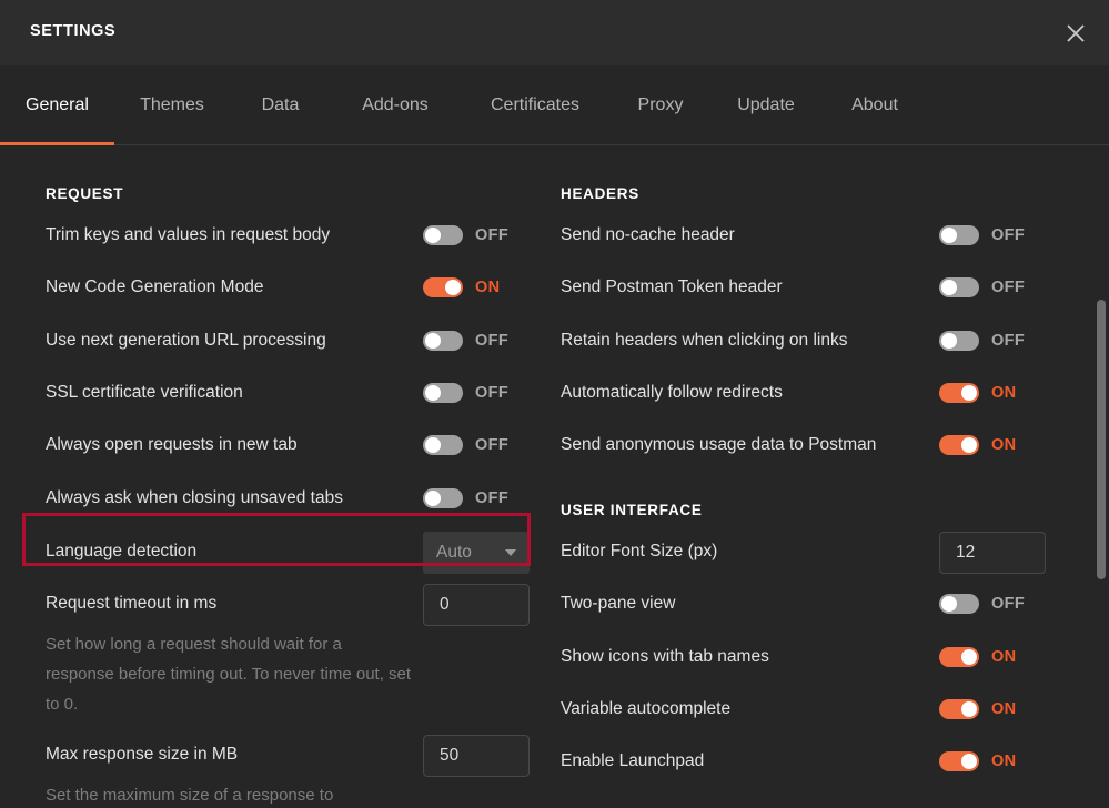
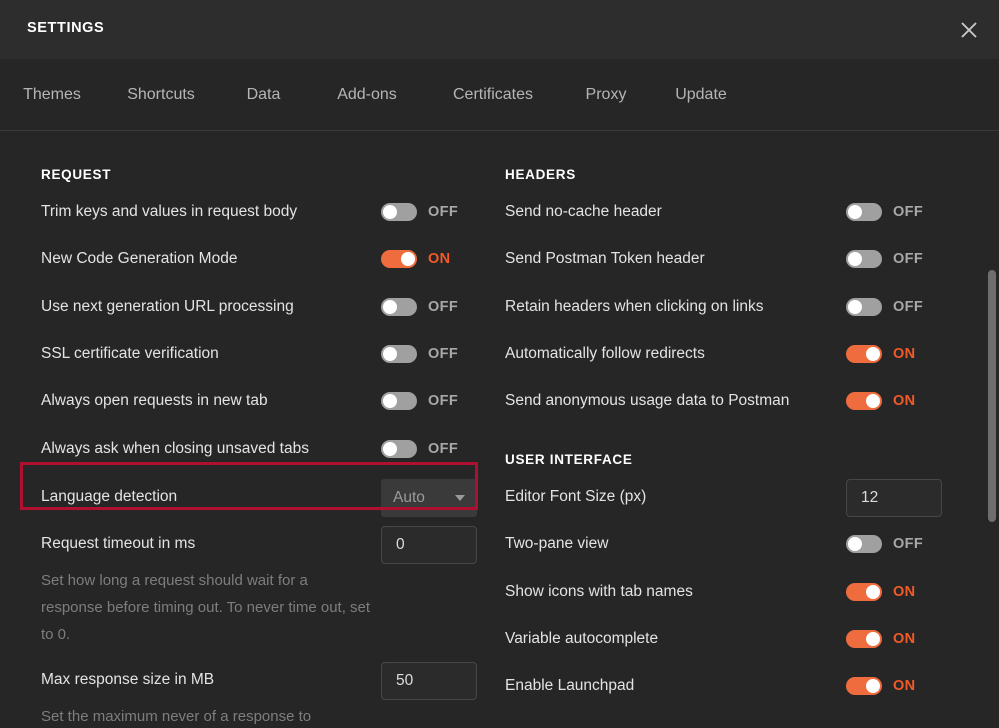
  SETTINGS
- General
  Themes
+ Shortcuts
  Data
  Add-ons
  Certificates
  Proxy
  Update
- About
  REQUEST
  Trim keys and values in request body
  OFF
  New Code Generation Mode
  ON
  Use next generation URL processing
  OFF
  SSL certificate verification
  OFF
  Always open requests in new tab
  OFF
  Always ask when closing unsaved tabs
  OFF
  Language detection
  Auto
  Request timeout in ms
  0
  Set how long a request should wait for a response before timing out. To never time out, set to 0.
  Max response size in MB
  50
- Set the maximum size of a response to
+ Set the maximum never of a response to
  HEADERS
  Send no-cache header
  OFF
  Send Postman Token header
  OFF
  Retain headers when clicking on links
  OFF
  Automatically follow redirects
  ON
  Send anonymous usage data to Postman
  ON
  USER INTERFACE
  Editor Font Size (px)
  12
  Two-pane view
  OFF
  Show icons with tab names
  ON
  Variable autocomplete
  ON
  Enable Launchpad
  ON
